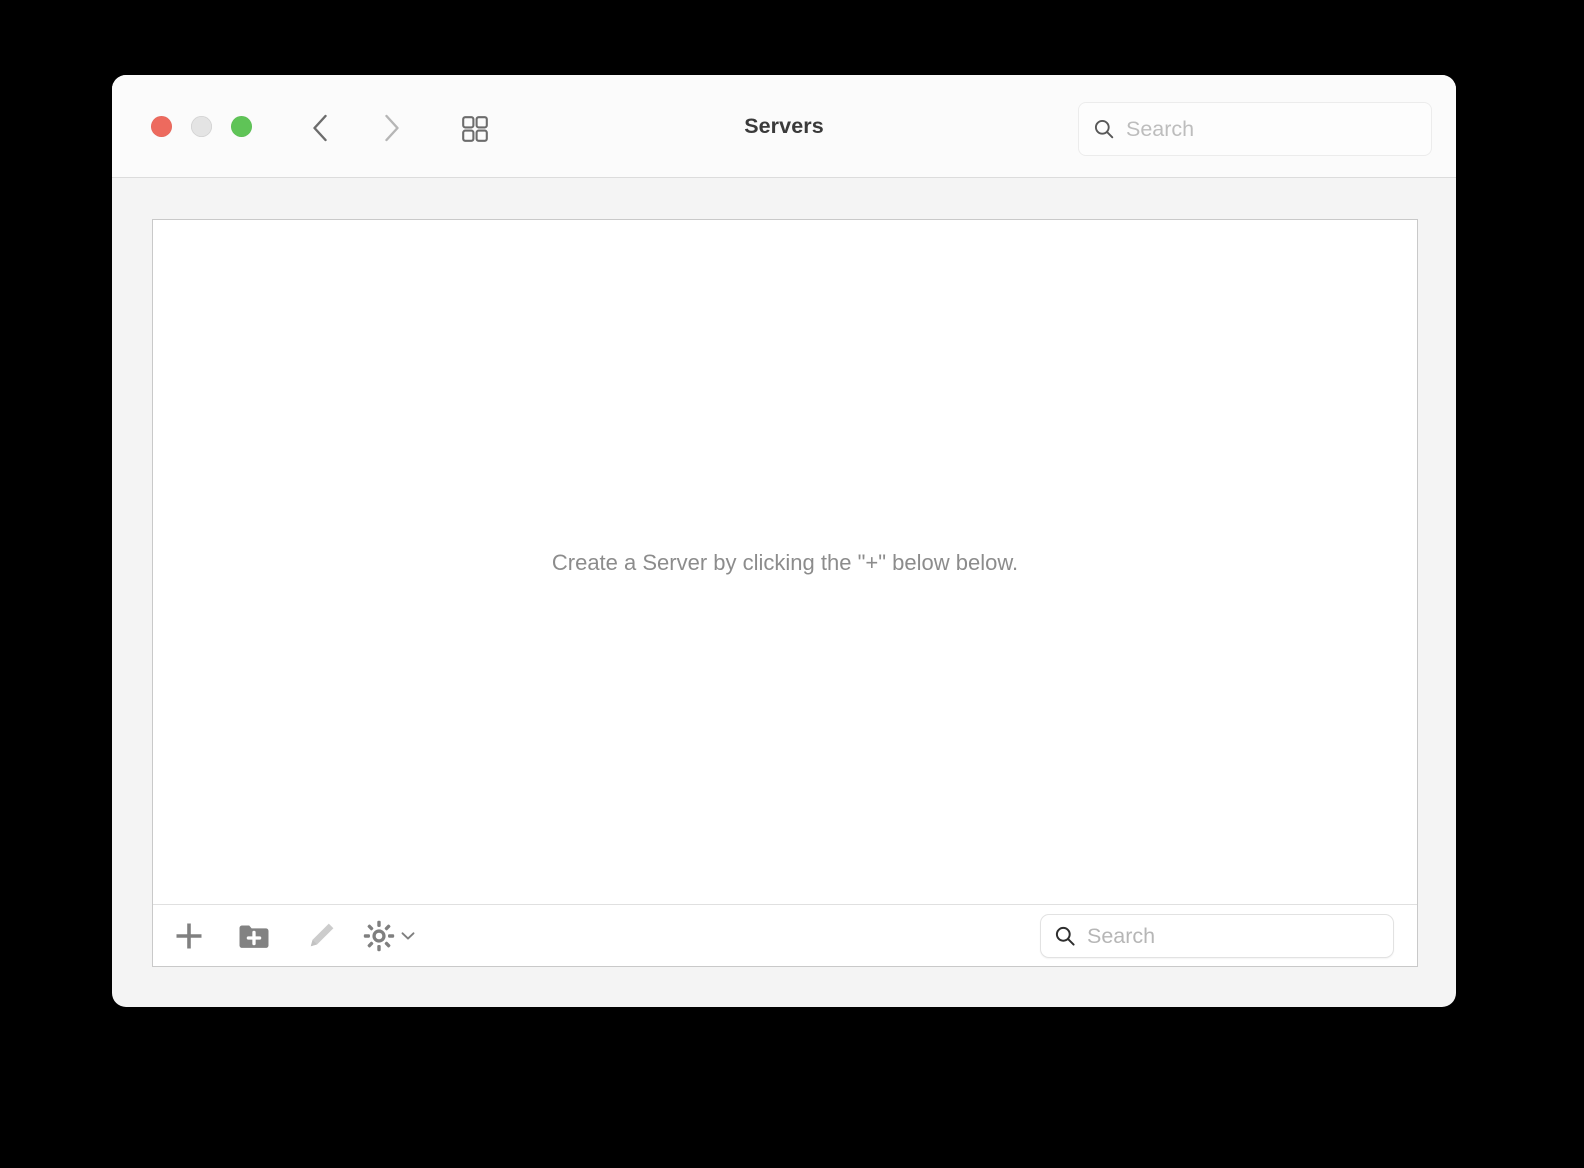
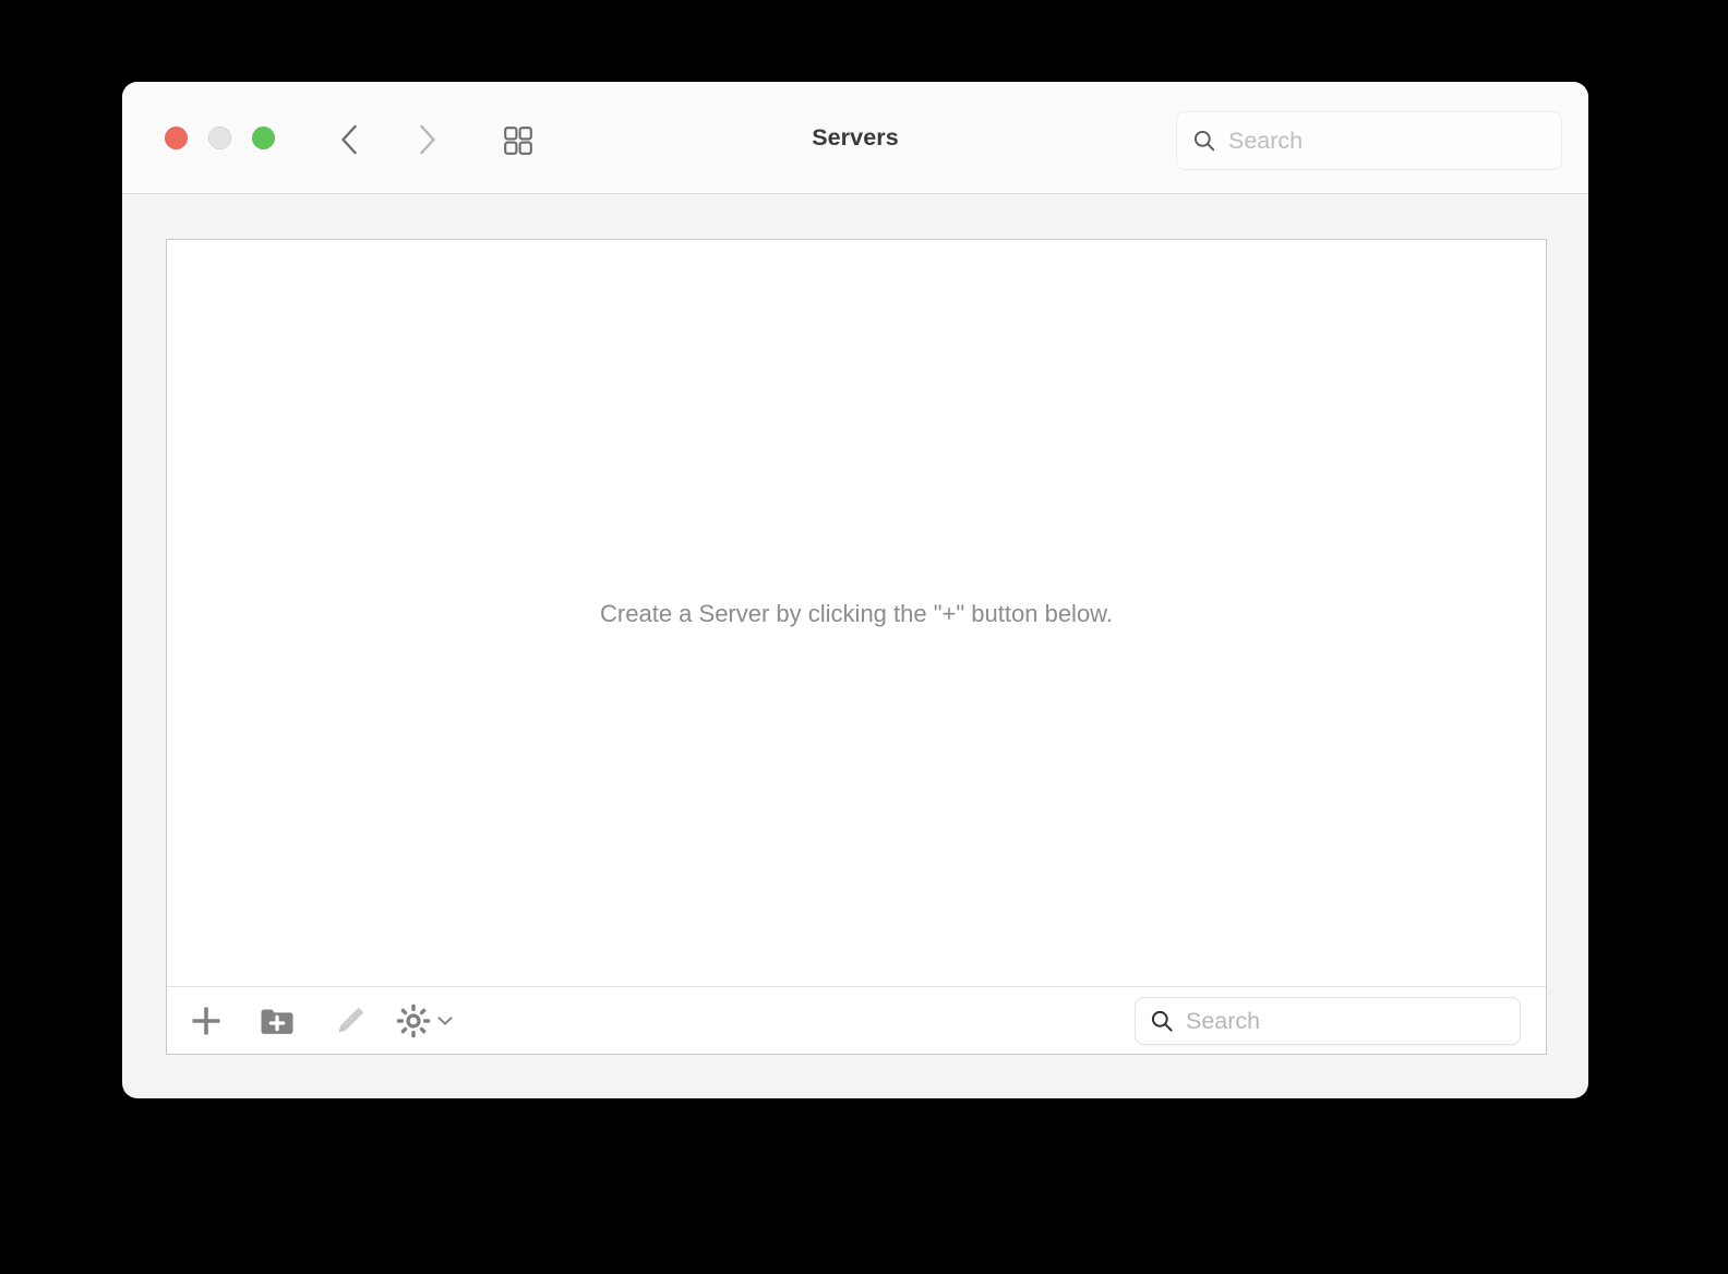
  Servers
  Search
- Create a Server by clicking the "+" below below.
+ Create a Server by clicking the "+" button below.
  Search
